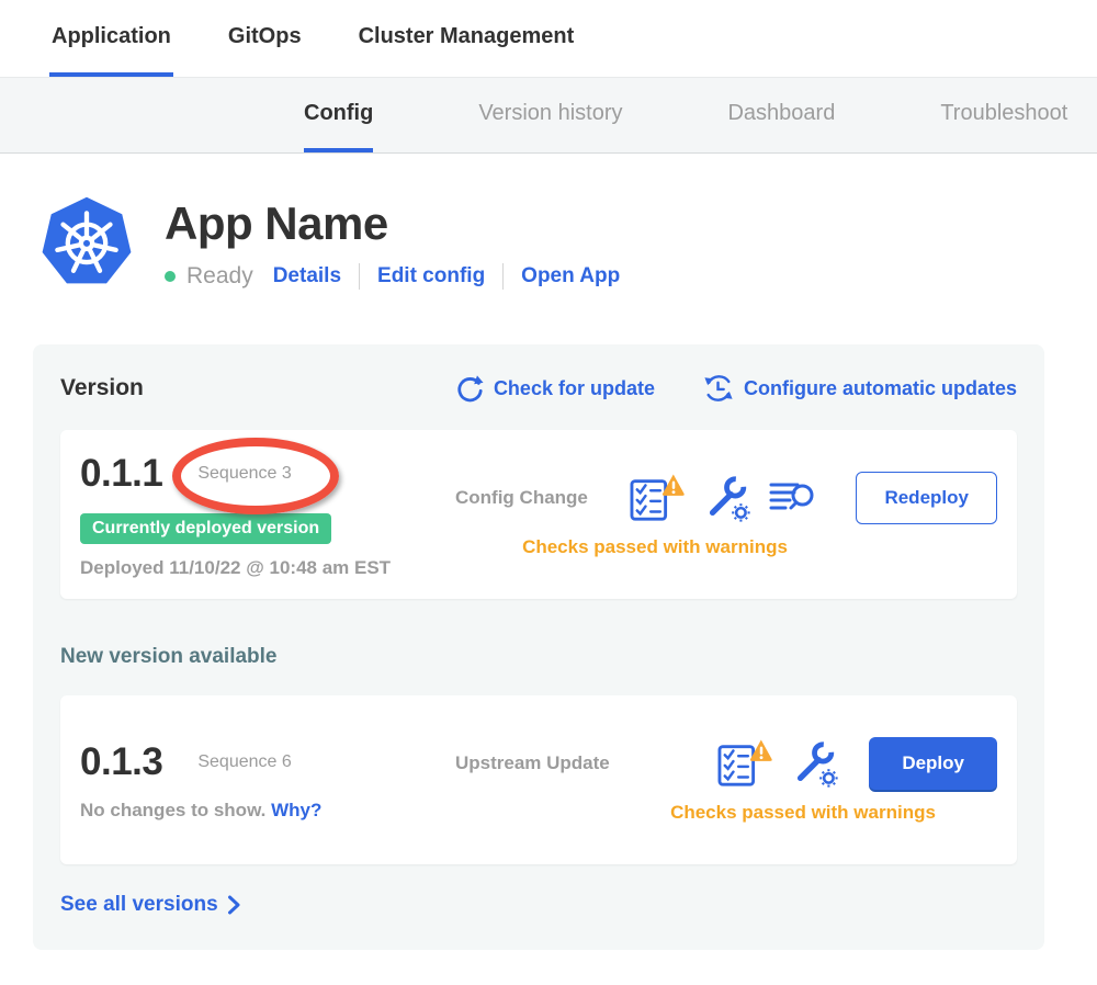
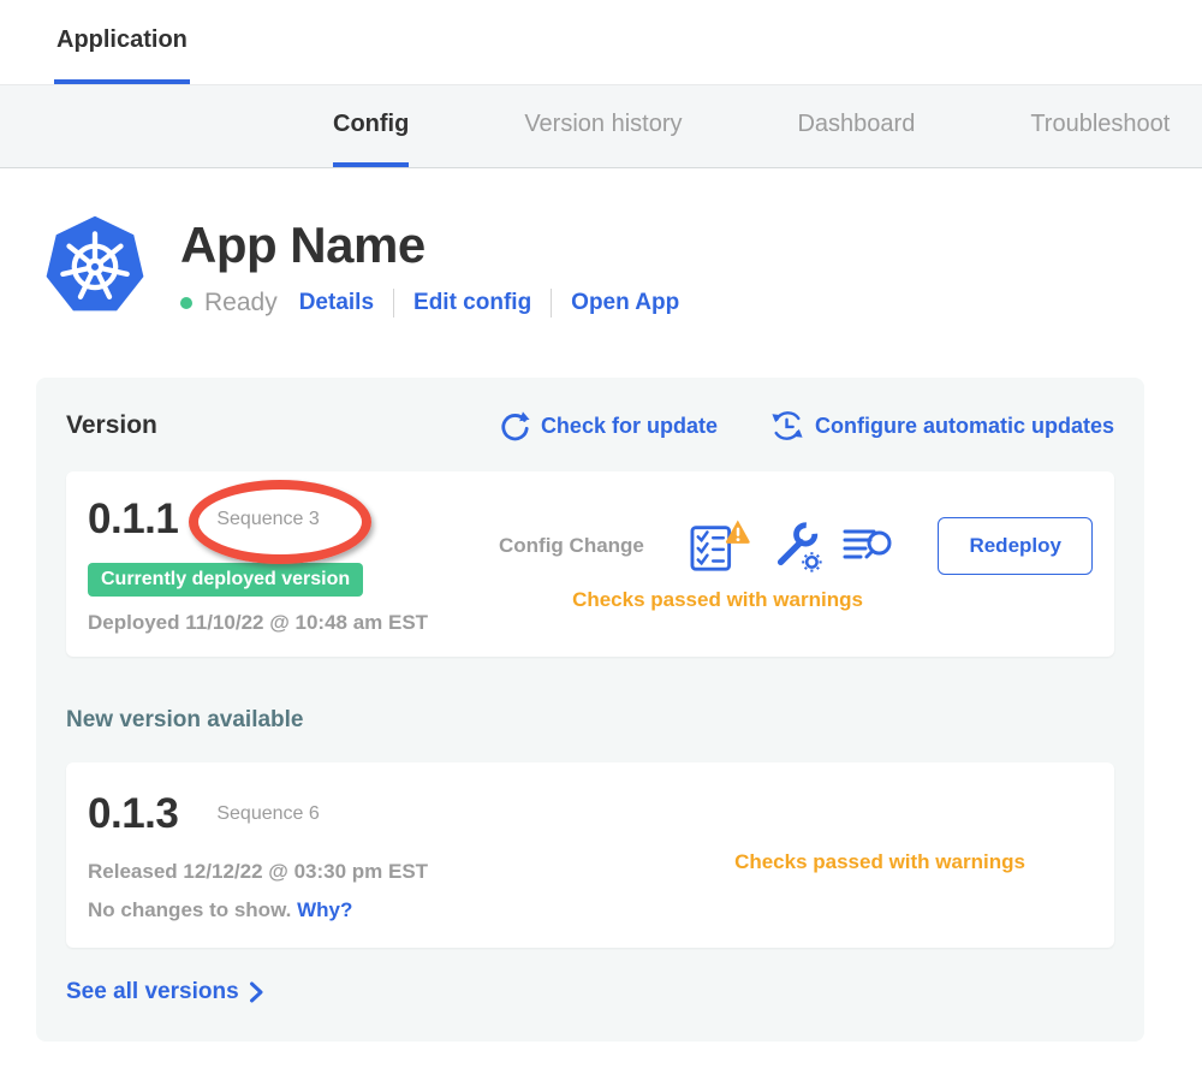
  Application
- GitOps
- Cluster Management
  Config
  Version history
  Dashboard
  Troubleshoot
  App Name
  Ready
  Details
  Edit config
  Open App
  Version
  Check for update
  Configure automatic updates
  0.1.1
  Sequence 3
  Currently deployed version
  Deployed 11/10/22 @ 10:48 am EST
  Config Change
  Redeploy
  Checks passed with warnings
  New version available
  0.1.3
  Sequence 6
+ Released 12/12/22 @ 03:30 pm EST
  No changes to show. Why?
- Upstream Update
- Deploy
  Checks passed with warnings
  See all versions
